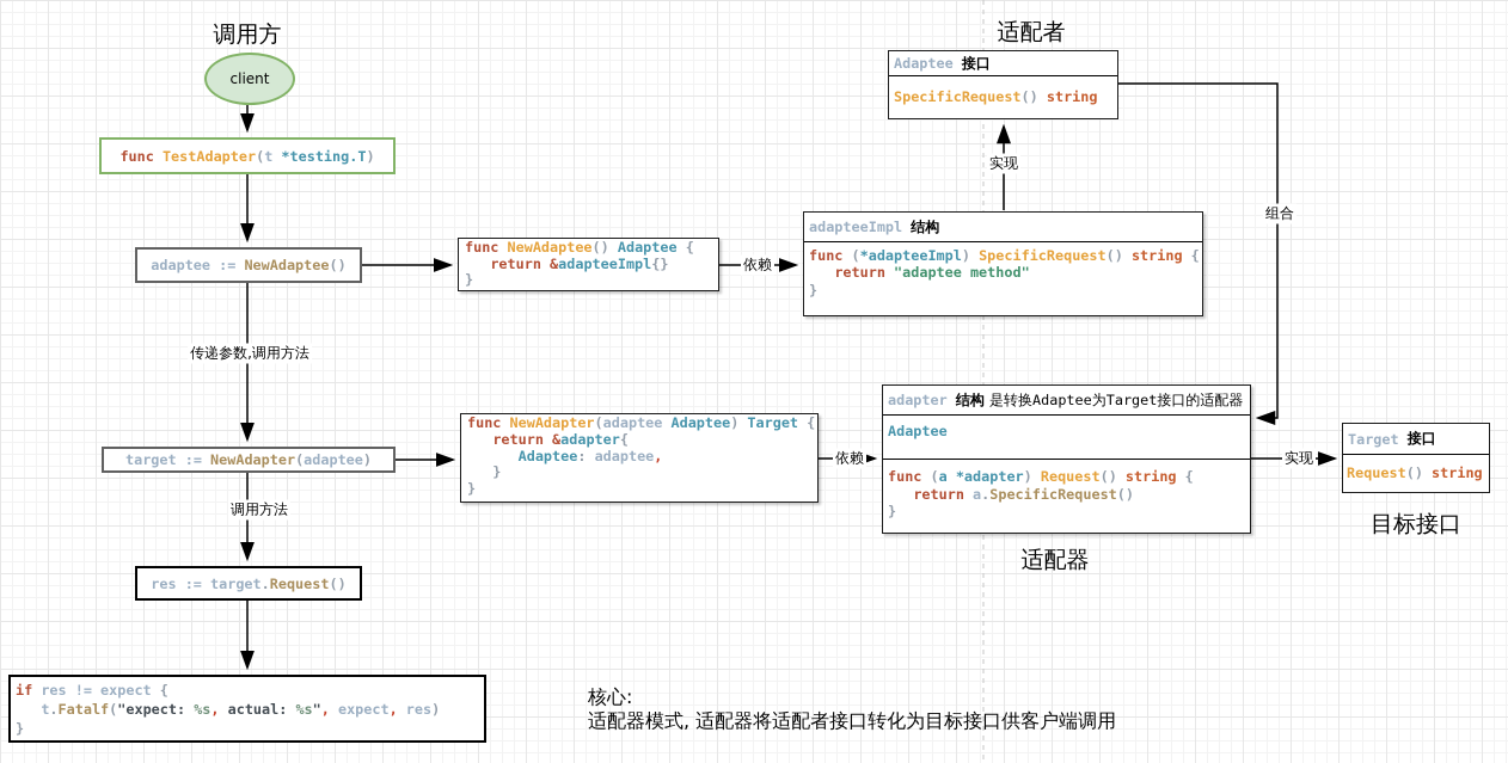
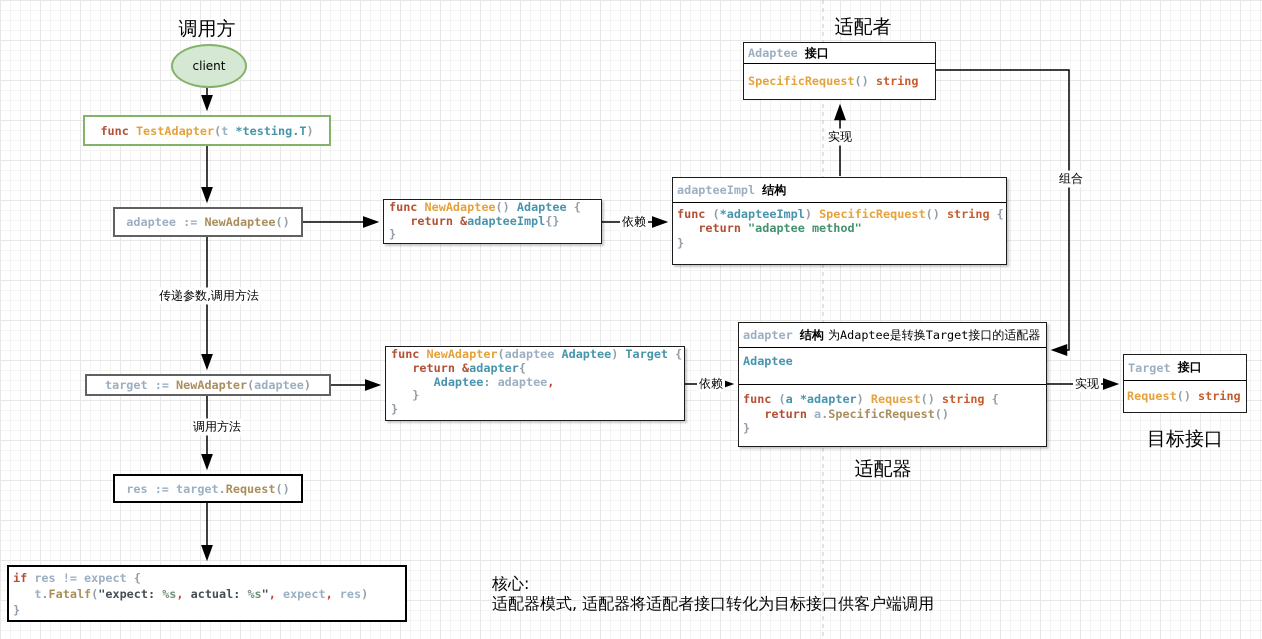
  调用方
  适配者
  client
  func TestAdapter(t *testing.T)
  adaptee := NewAdaptee()
  func NewAdaptee() Adaptee {
  return &adapteeImpl{}
  }
  adapteeImpl
  结构
  func (*adapteeImpl) SpecificRequest() string {
  return "adaptee method"
  }
  Adaptee
  接口
  SpecificRequest() string
  target := NewAdapter(adaptee)
  func NewAdapter(adaptee Adaptee) Target {
  return &adapter{
  Adaptee: adaptee,
  }
  }
  adapter
  结构
- 是转换
+ 为
  Adaptee
- 为
+ 是转换
  Target
  接口的适配器
  Adaptee
  func (a *adapter) Request() string {
  return a.SpecificRequest()
  }
  Target
  接口
  Request() string
  res := target.Request()
  if res != expect {
  t.Fatalf("expect: %s, actual: %s", expect, res)
  }
  依赖
  实现
  组合
  传递参数,调用方法
  依赖
  调用方法
  实现
  适配器
  目标接口
  核心:
  适配器模式, 适配器将适配者接口转化为目标接口供客户端调用
